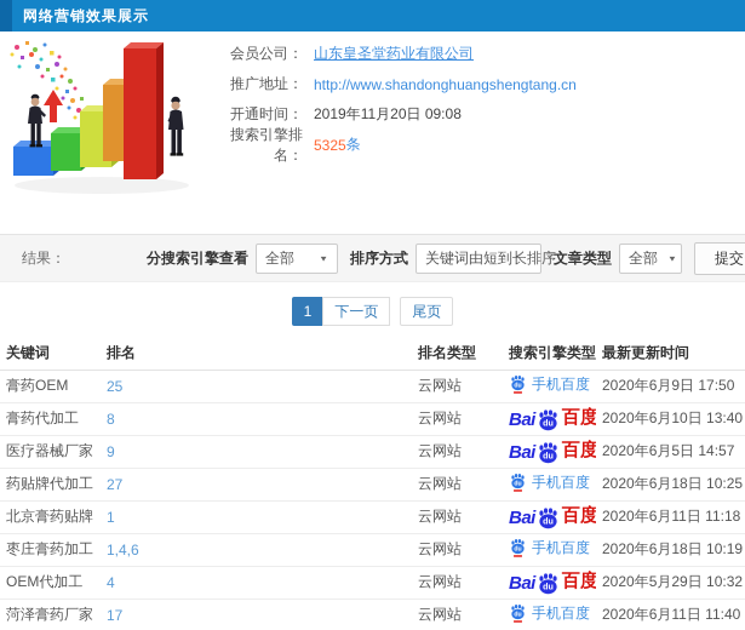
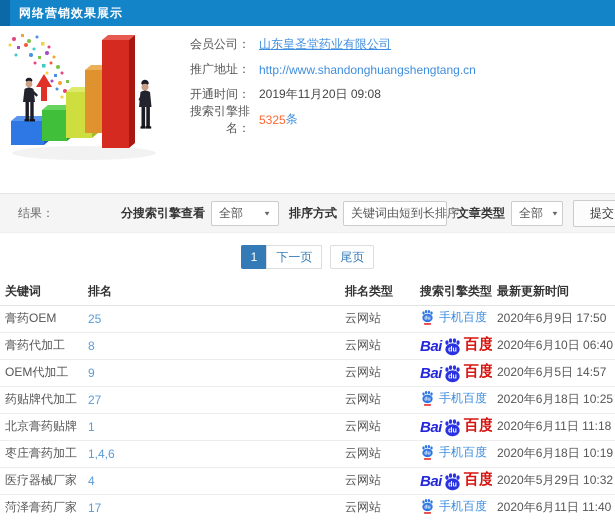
  网络营销效果展示
  会员公司：
  山东皇圣堂药业有限公司
  推广地址：
  http://www.shandonghuangshengtang.cn
  开通时间：
  2019年11月20日 09:08
  搜索引擎排名：
  5325
  条
  结果：
  分搜索引擎查看
  全部
  排序方式
  关键词由短到长排序
  文章类型
  全部
  提交
  1
  下一页
  尾页
  关键词	排名	排名类型	搜索引擎类型	最新更新时间
  膏药OEM	25	云网站	手机百度	2020年6月9日 17:50
- 膏药代加工	8	云网站	Bai du 百度	2020年6月10日 13:40
+ 膏药代加工	8	云网站	Bai du 百度	2020年6月10日 06:40
- 医疗器械厂家	9	云网站	Bai du 百度	2020年6月5日 14:57
+ OEM代加工	9	云网站	Bai du 百度	2020年6月5日 14:57
  药贴牌代加工	27	云网站	手机百度	2020年6月18日 10:25
  北京膏药贴牌	1	云网站	Bai du 百度	2020年6月11日 11:18
  枣庄膏药加工	1,4,6	云网站	手机百度	2020年6月18日 10:19
- OEM代加工	4	云网站	Bai du 百度	2020年5月29日 10:32
+ 医疗器械厂家	4	云网站	Bai du 百度	2020年5月29日 10:32
  菏泽膏药厂家	17	云网站	手机百度	2020年6月11日 11:40
